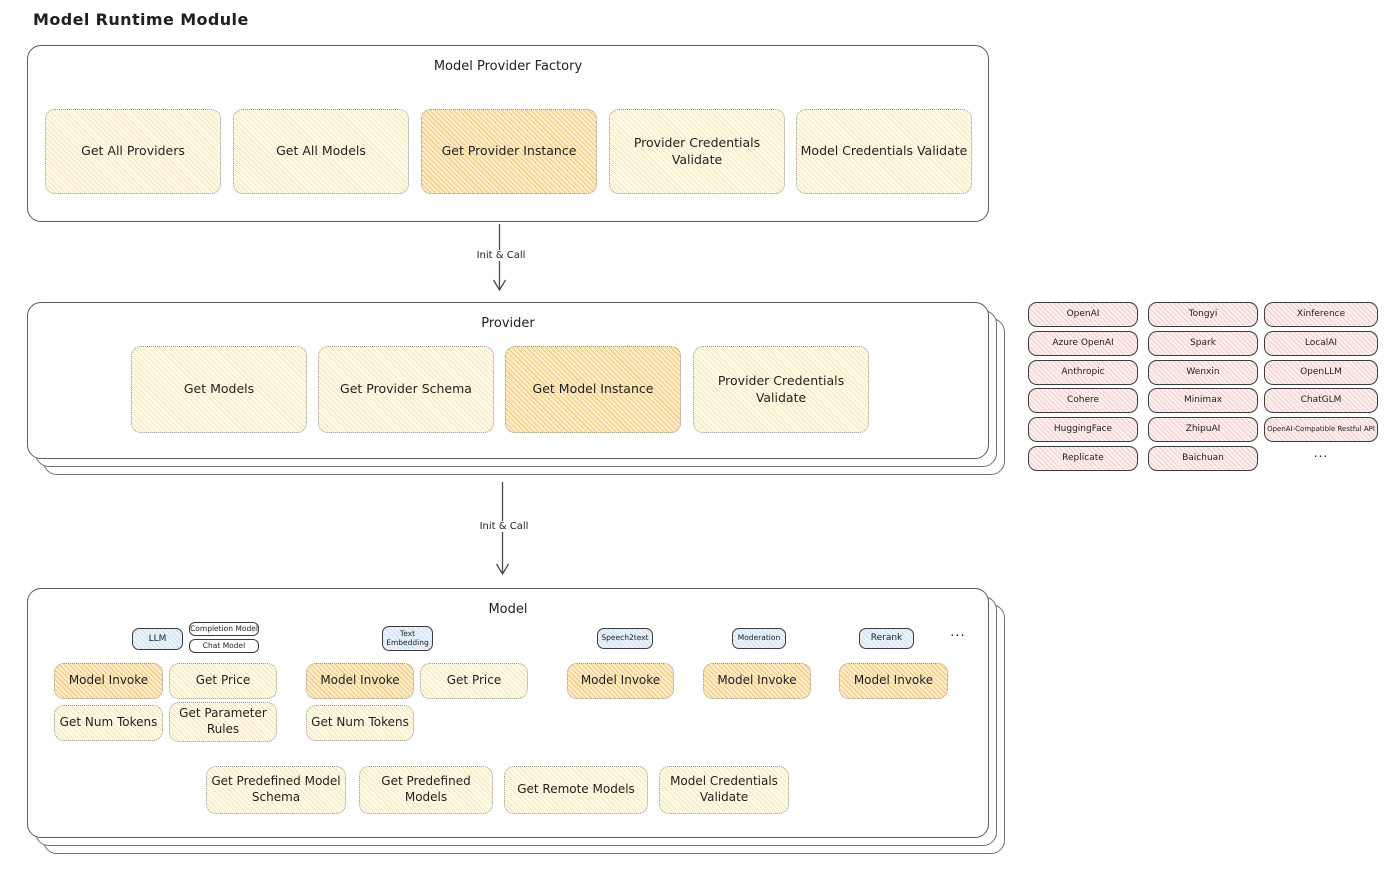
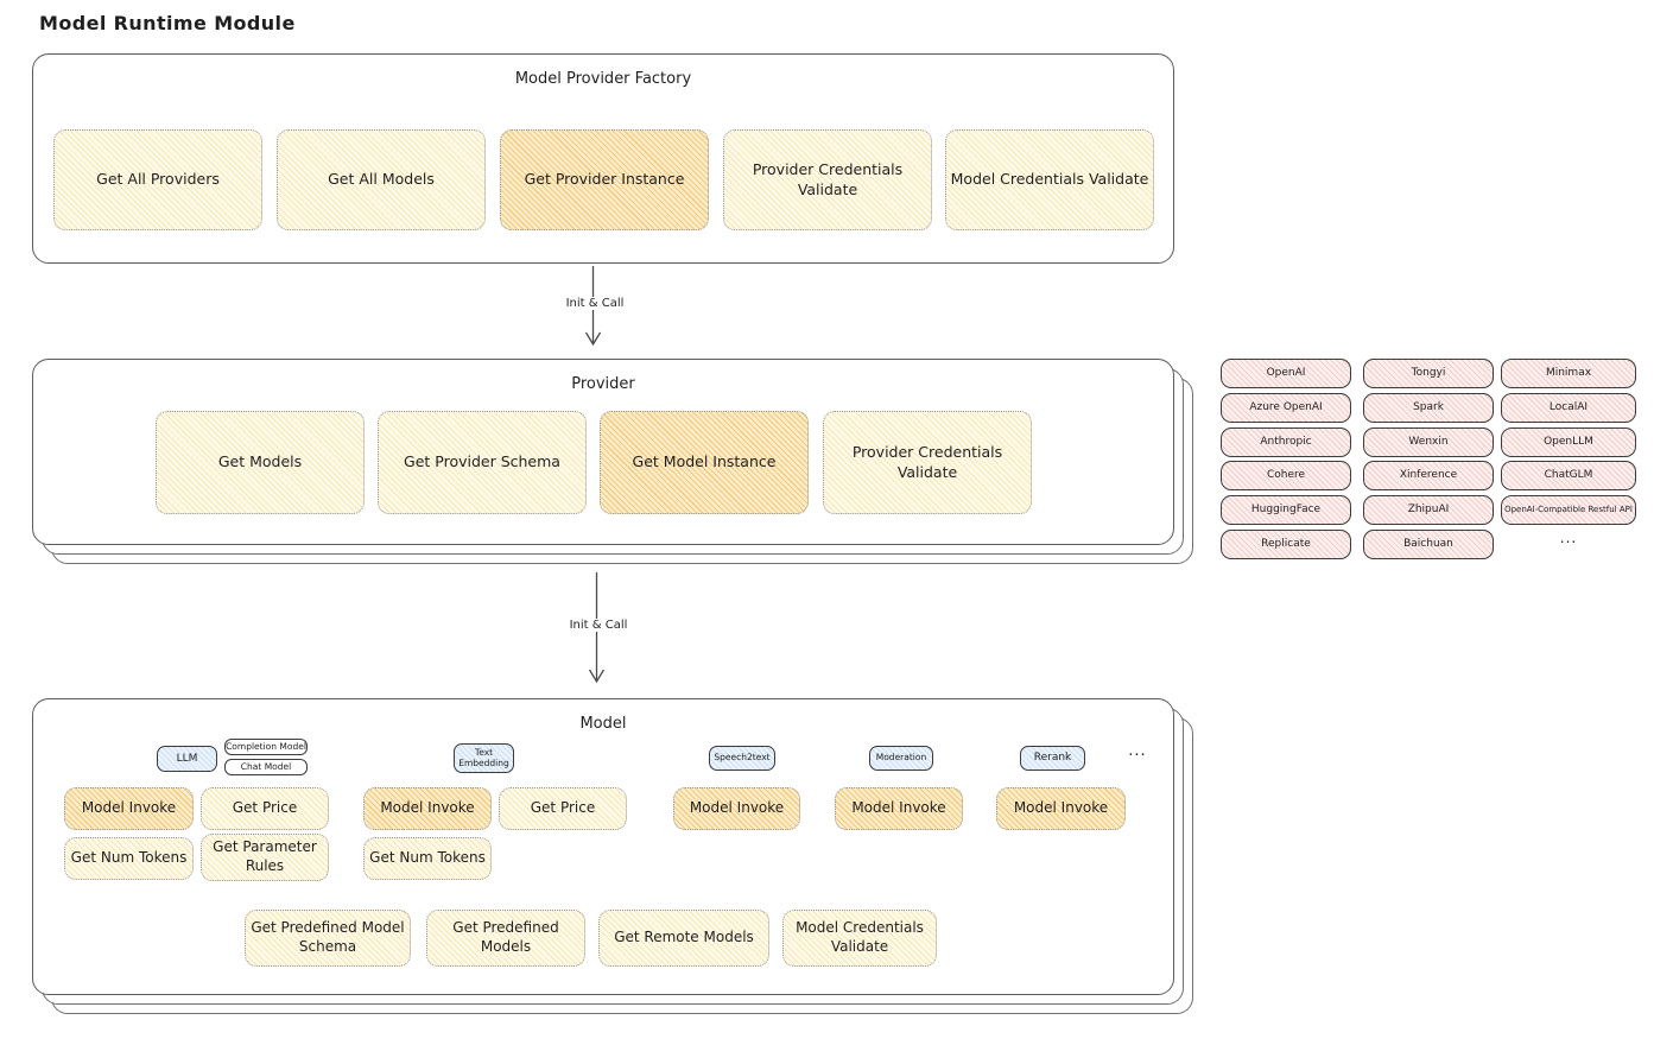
  Model Runtime Module
  Model Provider Factory
  Get All Providers
  Get All Models
  Get Provider Instance
  Provider Credentials Validate
  Model Credentials Validate
  Init & Call
  Provider
  Get Models
  Get Provider Schema
  Get Model Instance
  Provider Credentials Validate
  OpenAI
  Azure OpenAI
  Anthropic
  Cohere
  HuggingFace
  Replicate
  Tongyi
  Spark
  Wenxin
- Minimax
+ Xinference
  ZhipuAI
  Baichuan
- Xinference
+ Minimax
  LocalAI
  OpenLLM
  ChatGLM
  OpenAI-Compatible Restful API
  ...
  Init & Call
  Model
  ...
  LLM
  Completion Model
  Chat Model
  Text Embedding
  Speech2text
  Moderation
  Rerank
  Model Invoke
  Get Price
  Model Invoke
  Get Price
  Model Invoke
  Model Invoke
  Model Invoke
  Get Num Tokens
  Get Parameter Rules
  Get Num Tokens
  Get Predefined Model Schema
  Get Predefined Models
  Get Remote Models
  Model Credentials Validate
